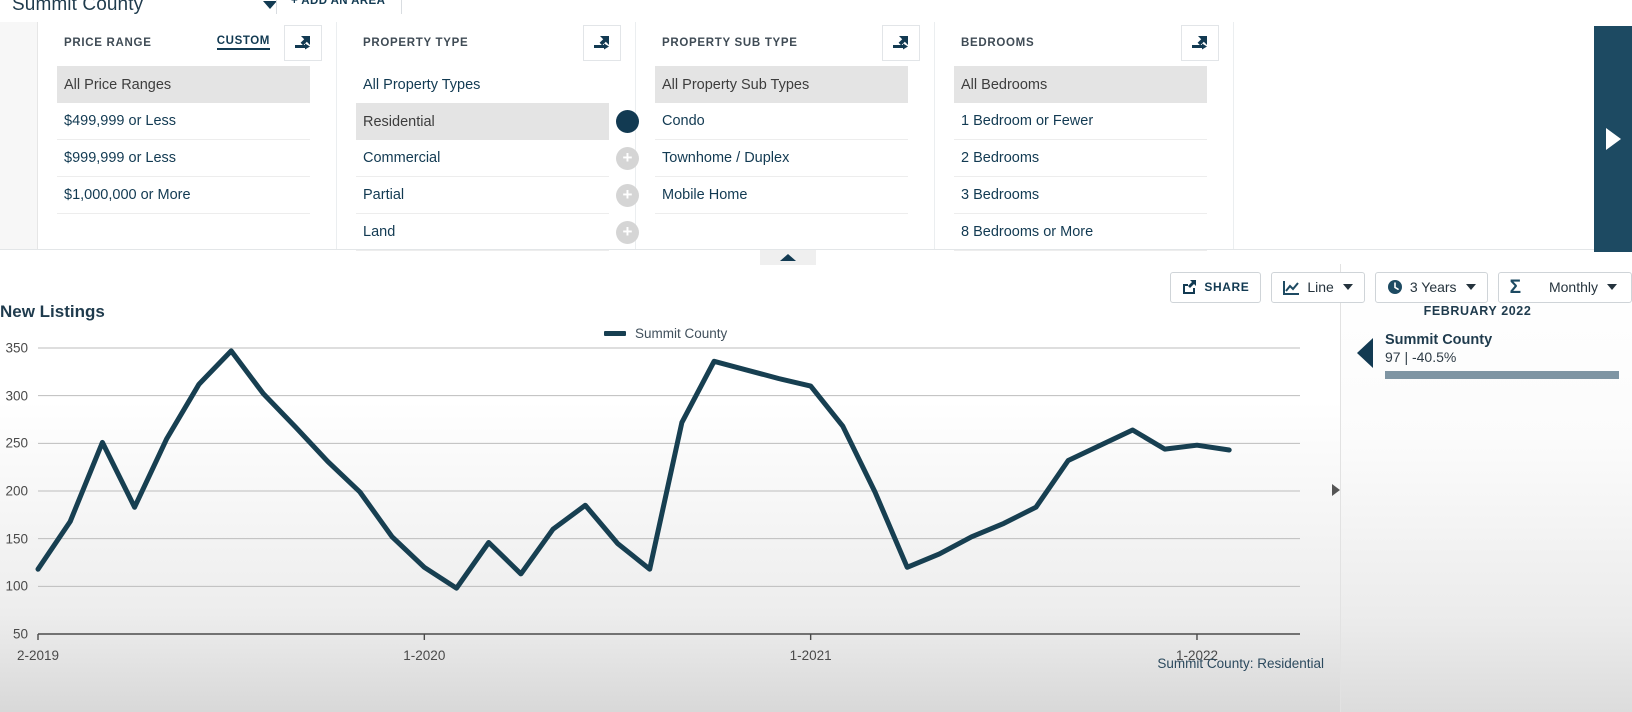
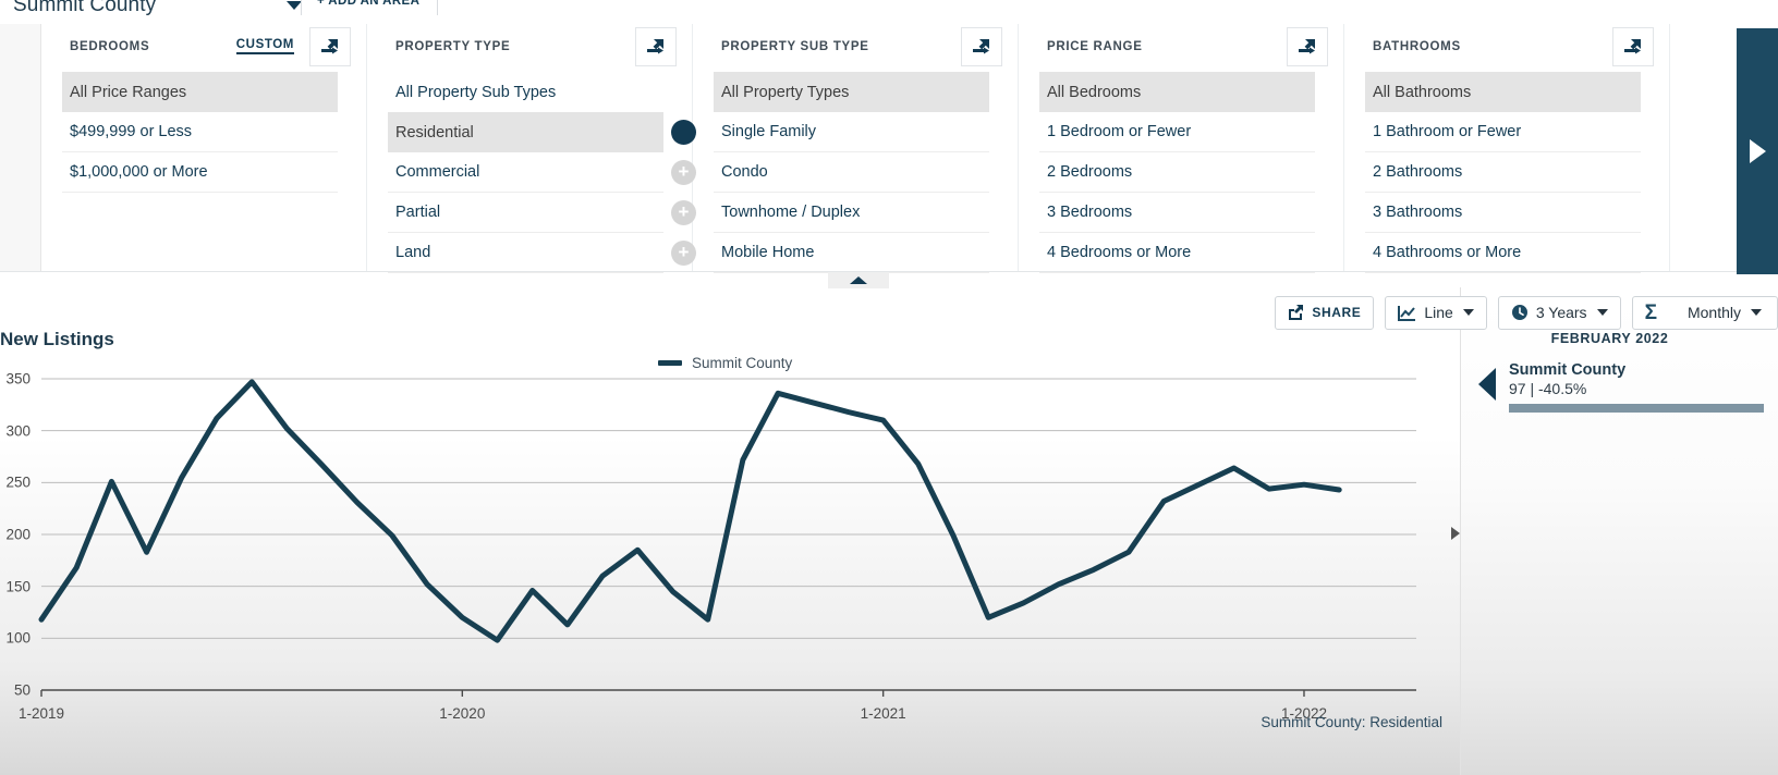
  Summit County
  + ADD AN AREA
- PRICE RANGE
+ BEDROOMS
  CUSTOM
  All Price Ranges
  $499,999 or Less
- $999,999 or Less
  $1,000,000 or More
  PROPERTY TYPE
- All Property Types
+ All Property Sub Types
  Residential
  Commercial
  +
  Partial
  +
  Land
  +
  PROPERTY SUB TYPE
- All Property Sub Types
+ All Property Types
+ Single Family
  Condo
  Townhome / Duplex
  Mobile Home
- BEDROOMS
+ PRICE RANGE
  All Bedrooms
  1 Bedroom or Fewer
  2 Bedrooms
  3 Bedrooms
- 8 Bedrooms or More
+ 4 Bedrooms or More
+ BATHROOMS
+ All Bathrooms
+ 1 Bathroom or Fewer
+ 2 Bathrooms
+ 3 Bathrooms
+ 4 Bathrooms or More
  SHARE
  Line
  3 Years
  Σ
  Monthly
  New Listings
  Summit County
  50
  100
  150
  200
  250
  300
  350
- 2-2019
+ 1-2019
  1-2020
  1-2021
  1-2022
  Summit County: Residential
  FEBRUARY 2022
  Summit County
  97 | -40.5%
